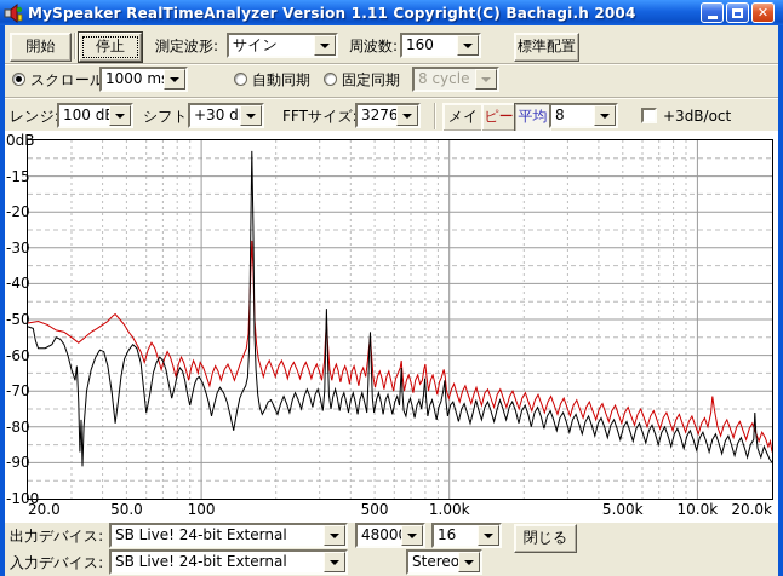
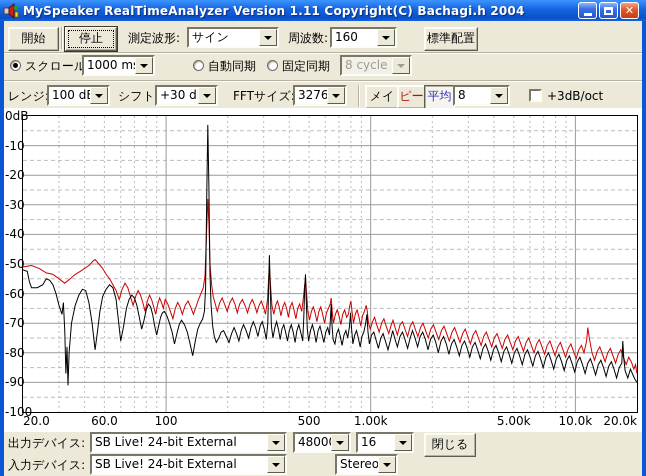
  MySpeaker RealTimeAnalyzer Version 1.11 Copyright(C) Bachagi.h 2004
  ✕
  開始
  停止
  測定波形:
  サイン
  周波数:
  160
  標準配置
  スクロール
  1000 m
  自動同期
  固定同期
  8 cycle
  レンジ
  100 d
  シフト
  +30 d
  FFTサイズ
  3276
  平均
  8
  +3dB/oct
  0dB
- -15
+ -10
  -20
  -30
  -40
  -50
  -60
  -70
  -80
  -90
  -100
  20.0
- 50.0
+ 60.0
  100
  500
  1.00k
  5.00k
  10.0k
  20.0k
  出力デバイス:
  SB Live! 24-bit External
  4800
  16
  閉じる
  入力デバイス:
  SB Live! 24-bit External
  Stereo
